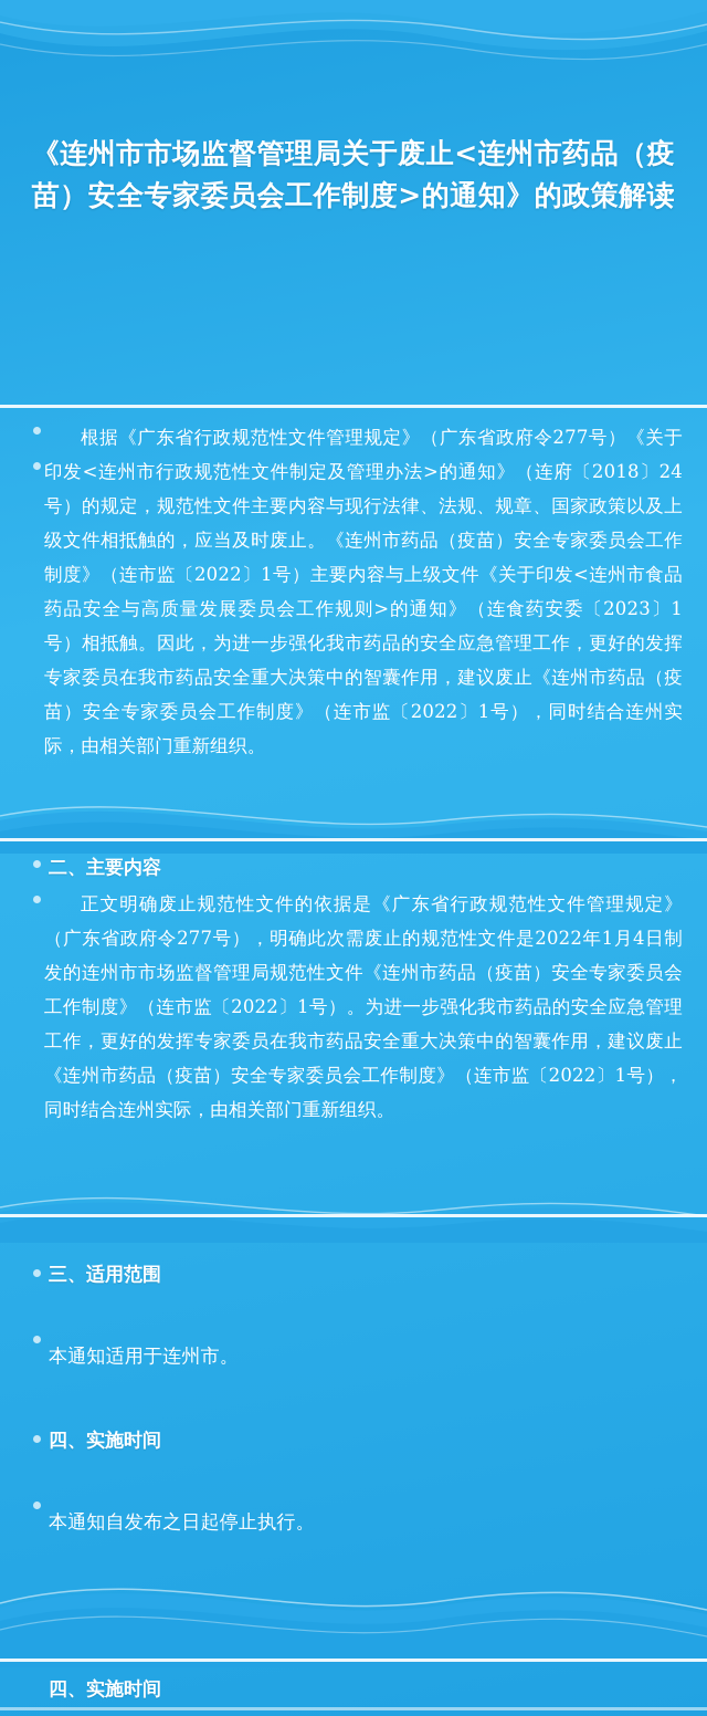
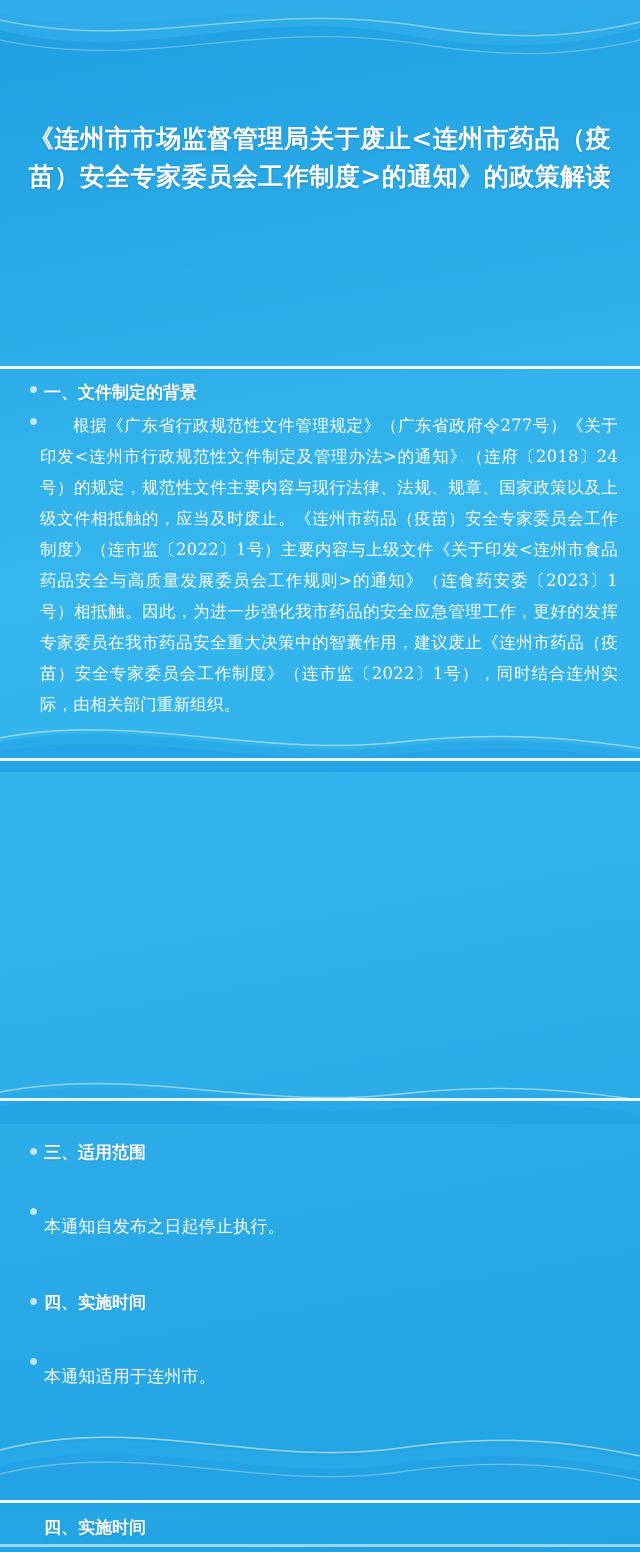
  《连州市市场监督管理局关于废止<连州市药品（疫苗）安全专家委员会工作制度>的通知》的政策解读
+ 一、文件制定的背景
  根据《广东省行政规范性文件管理规定》（广东省政府令277号）《关于印发<连州市行政规范性文件制定及管理办法>的通知》（连府〔2018〕24号）的规定，规范性文件主要内容与现行法律、法规、规章、国家政策以及上级文件相抵触的，应当及时废止。《连州市药品（疫苗）安全专家委员会工作制度》（连市监〔2022〕1号）主要内容与上级文件《关于印发<连州市食品药品安全与高质量发展委员会工作规则>的通知》（连食药安委〔2023〕1号）相抵触。因此，为进一步强化我市药品的安全应急管理工作，更好的发挥专家委员在我市药品安全重大决策中的智囊作用，建议废止《连州市药品（疫苗）安全专家委员会工作制度》（连市监〔2022〕1号），同时结合连州实际，由相关部门重新组织。
- 二、主要内容
- 正文明确废止规范性文件的依据是《广东省行政规范性文件管理规定》（广东省政府令277号），明确此次需废止的规范性文件是2022年1月4日制发的连州市市场监督管理局规范性文件《连州市药品（疫苗）安全专家委员会工作制度》（连市监〔2022〕1号）。为进一步强化我市药品的安全应急管理工作，更好的发挥专家委员在我市药品安全重大决策中的智囊作用，建议废止《连州市药品（疫苗）安全专家委员会工作制度》（连市监〔2022〕1号），同时结合连州实际，由相关部门重新组织。
  三、适用范围
- 本通知适用于连州市。
+ 本通知自发布之日起停止执行。
  四、实施时间
- 本通知自发布之日起停止执行。
+ 本通知适用于连州市。
  四、实施时间
